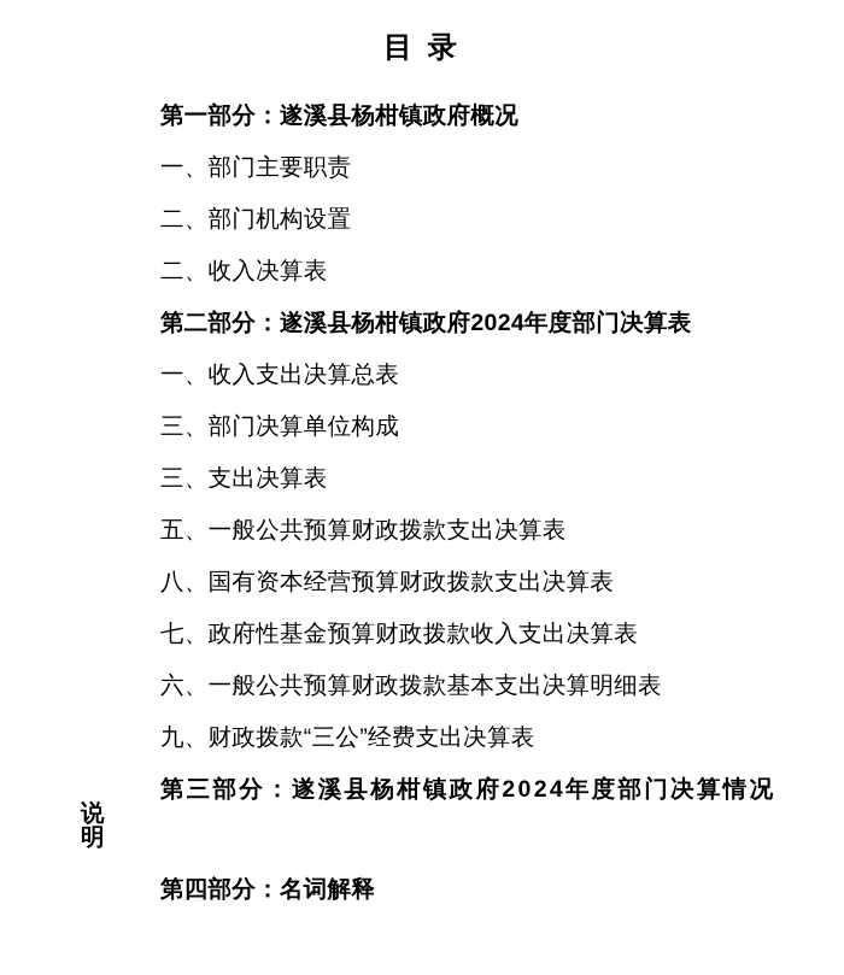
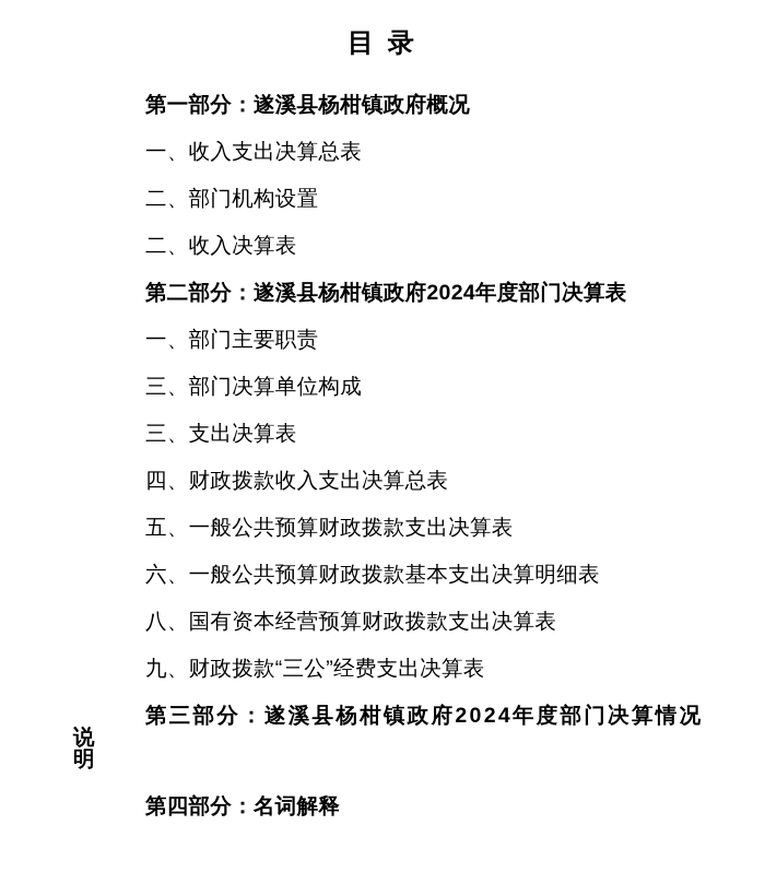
  目 录
  第一部分：遂溪县杨柑镇政府概况
- 一、部门主要职责
+ 一、收入支出决算总表
  二、部门机构设置
  二、收入决算表
  第二部分：遂溪县杨柑镇政府2024年度部门决算表
- 一、收入支出决算总表
+ 一、部门主要职责
  三、部门决算单位构成
  三、支出决算表
+ 四、财政拨款收入支出决算总表
  五、一般公共预算财政拨款支出决算表
- 八、国有资本经营预算财政拨款支出决算表
+ 六、一般公共预算财政拨款基本支出决算明细表
- 七、政府性基金预算财政拨款收入支出决算表
- 六、一般公共预算财政拨款基本支出决算明细表
+ 八、国有资本经营预算财政拨款支出决算表
  九、财政拨款“三公”经费支出决算表
  第三部分：遂溪县杨柑镇政府2024年度部门决算情况说
  明
  第四部分：名词解释
